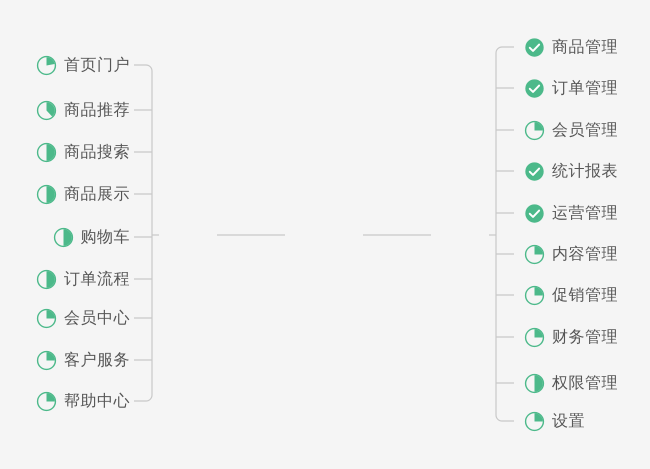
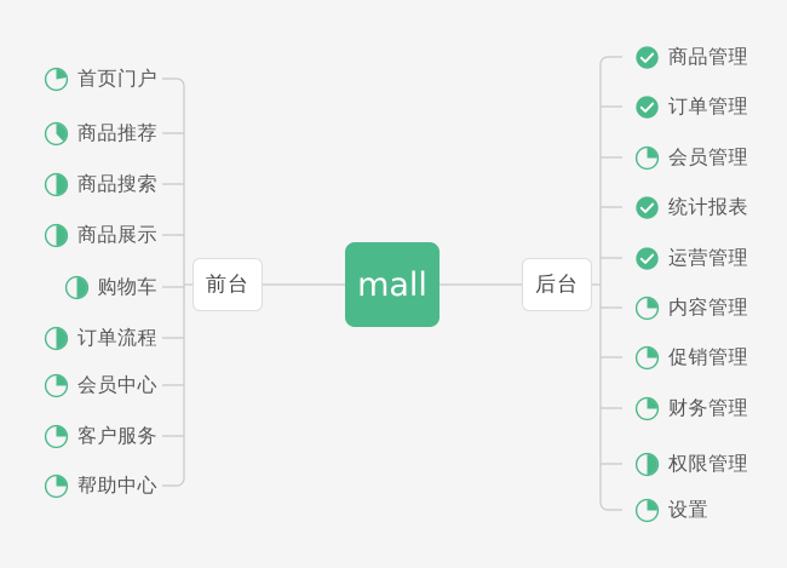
+ 前台
+ mall
+ 后台
  首页门户
  商品推荐
  商品搜索
  商品展示
  购物车
  订单流程
  会员中心
  客户服务
  帮助中心
  商品管理
  订单管理
  会员管理
  统计报表
  运营管理
  内容管理
  促销管理
  财务管理
  权限管理
  设置
